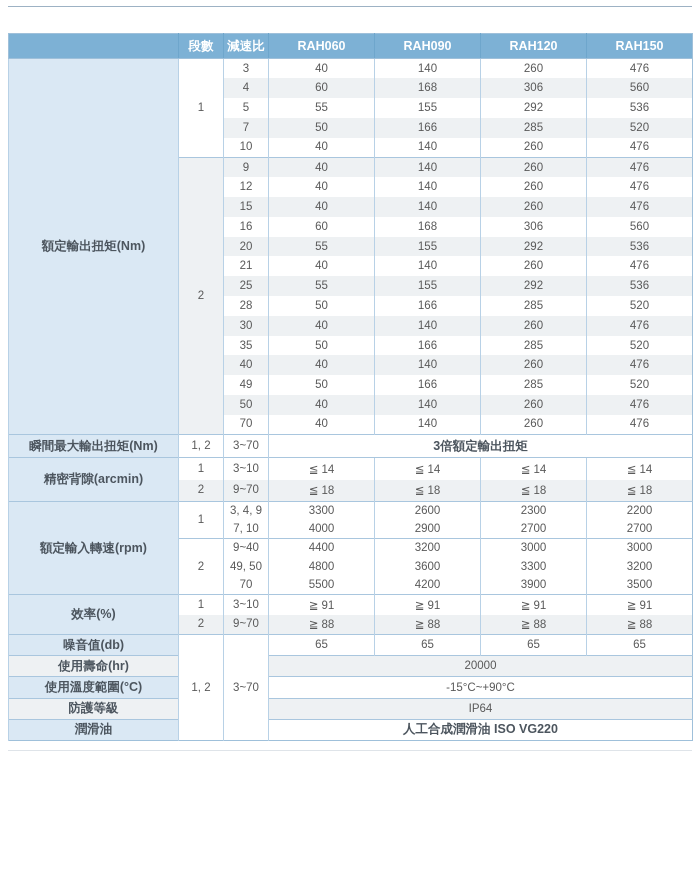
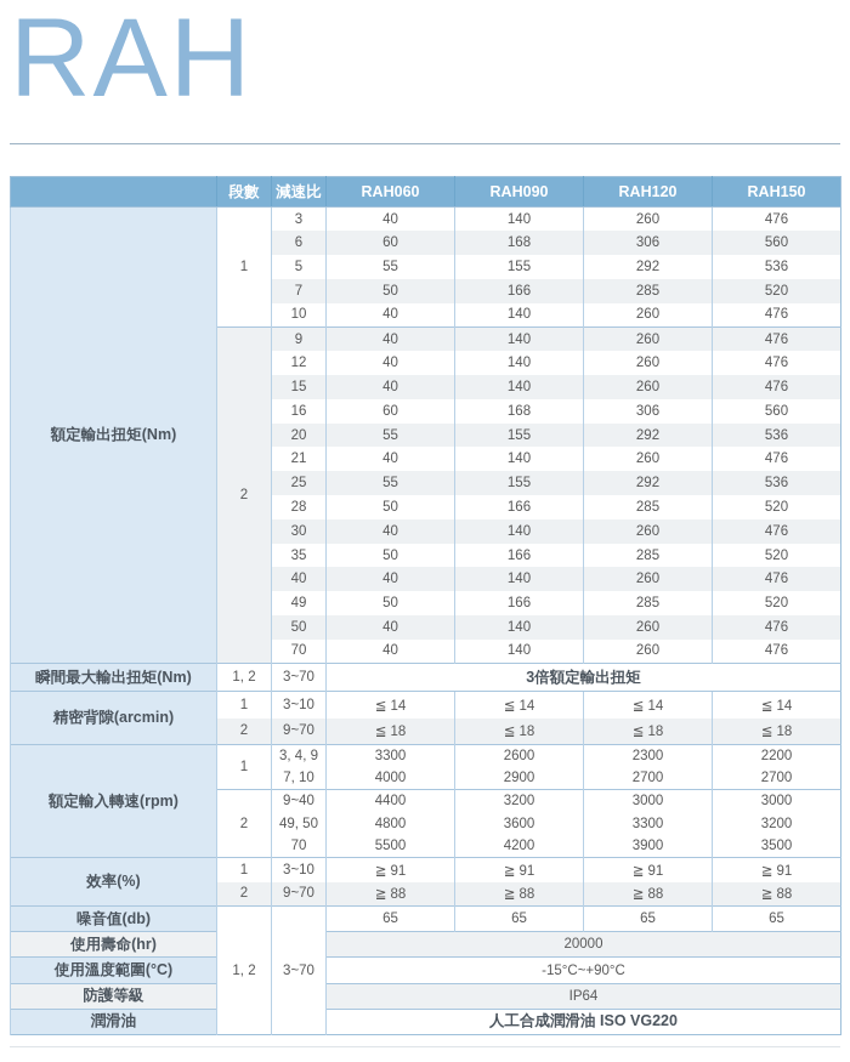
+ RAH
  	段數	減速比	RAH060	RAH090	RAH120	RAH150
  額定輸出扭矩(Nm)	1	3	40	140	260	476
- 4	60	168	306	560
+ 6	60	168	306	560
  5	55	155	292	536
  7	50	166	285	520
  10	40	140	260	476
  2	9	40	140	260	476
  12	40	140	260	476
  15	40	140	260	476
  16	60	168	306	560
  20	55	155	292	536
  21	40	140	260	476
  25	55	155	292	536
  28	50	166	285	520
  30	40	140	260	476
  35	50	166	285	520
  40	40	140	260	476
  49	50	166	285	520
  50	40	140	260	476
  70	40	140	260	476
  瞬間最大輸出扭矩(Nm)	1, 2	3~70	3倍額定輸出扭矩
  精密背隙(arcmin)	1	3~10	≦ 14	≦ 14	≦ 14	≦ 14
  2	9~70	≦ 18	≦ 18	≦ 18	≦ 18
  額定輸入轉速(rpm)	1	3, 4, 9	3300	2600	2300	2200
  7, 10	4000	2900	2700	2700
  2	9~40	4400	3200	3000	3000
  49, 50	4800	3600	3300	3200
  70	5500	4200	3900	3500
  效率(%)	1	3~10	≧ 91	≧ 91	≧ 91	≧ 91
  2	9~70	≧ 88	≧ 88	≧ 88	≧ 88
  噪音值(db)	1, 2	3~70	65	65	65	65
  使用壽命(hr)	20000
  使用溫度範圍(°C)	-15°C~+90°C
  防護等級	IP64
  潤滑油	人工合成潤滑油 ISO VG220
